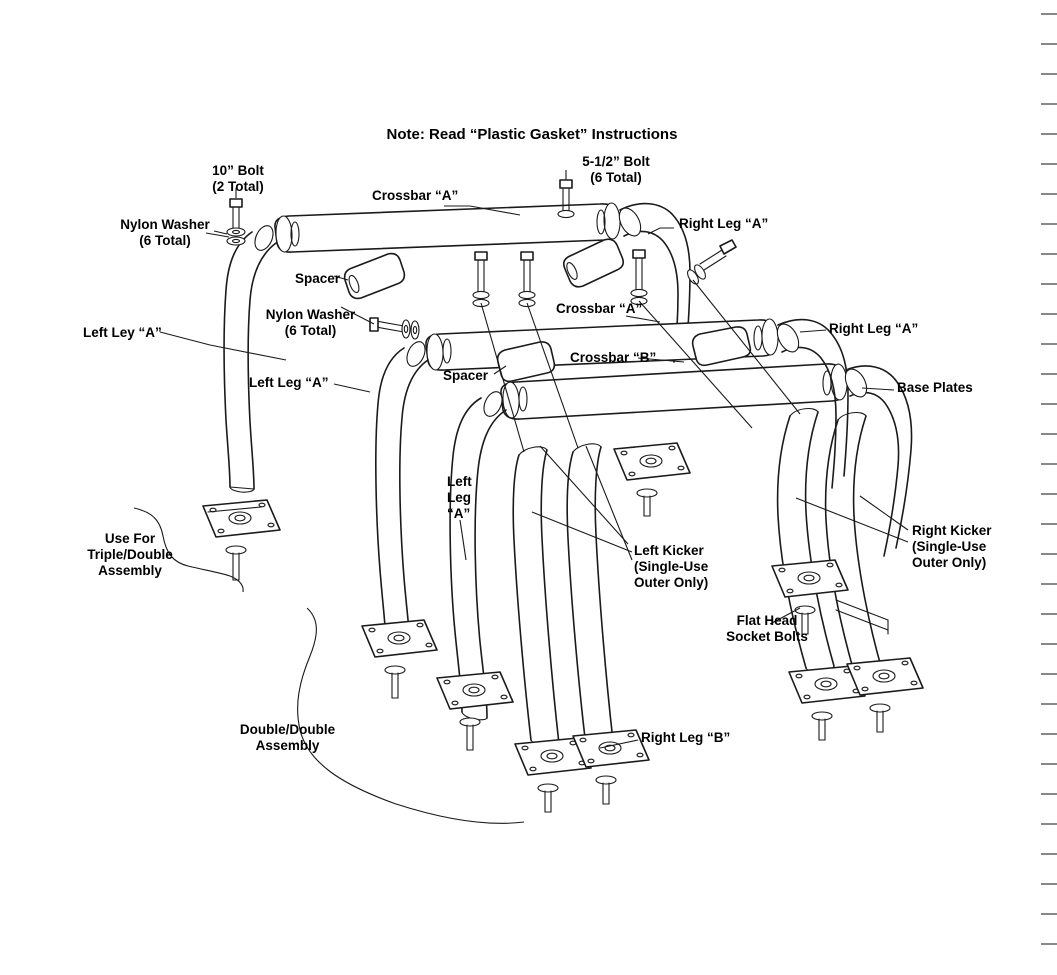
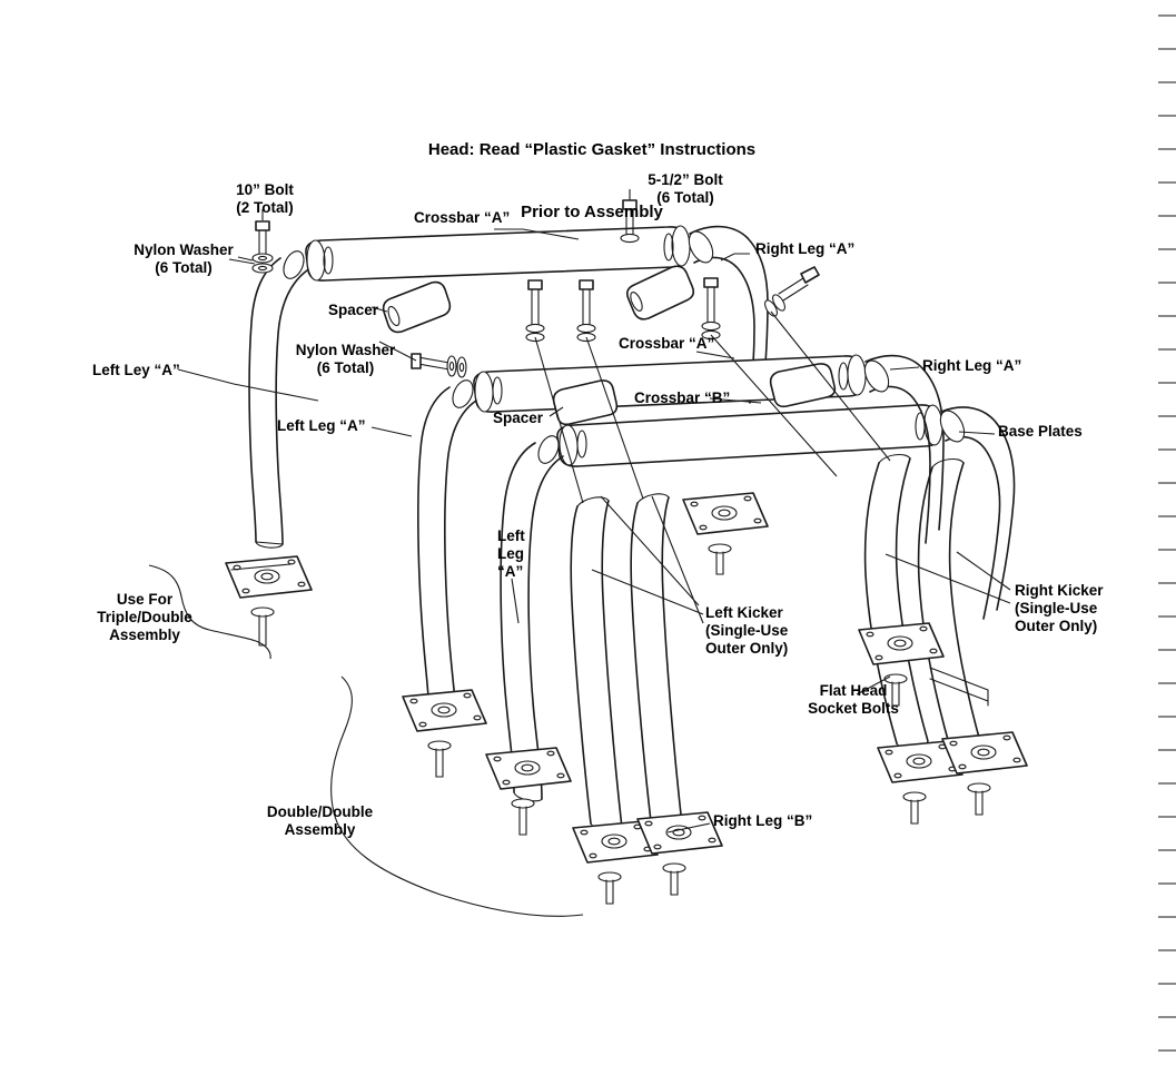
- Note: Read “Plastic Gasket” Instructions
+ Head: Read “Plastic Gasket” Instructions
+ Prior to Assembly
  10” Bolt
  (2 Total)
  5-1/2” Bolt
  (6 Total)
  Nylon Washer
  (6 Total)
  Crossbar “A”
  Right Leg “A”
  Spacer
  Left Ley “A”
  Nylon Washer
  (6 Total)
  Crossbar “A”
  Right Leg “A”
  Crossbar “B”
  Left Leg “A”
  Spacer
  Base Plates
  Left
  Leg
  “A”
  Use For
  Triple/Double
  Assembly
  Left Kicker
  (Single-Use
  Outer Only)
  Right Kicker
  (Single-Use
  Outer Only)
  Flat Head
  Socket Bolts
  Double/Double
  Assembly
  Right Leg “B”
